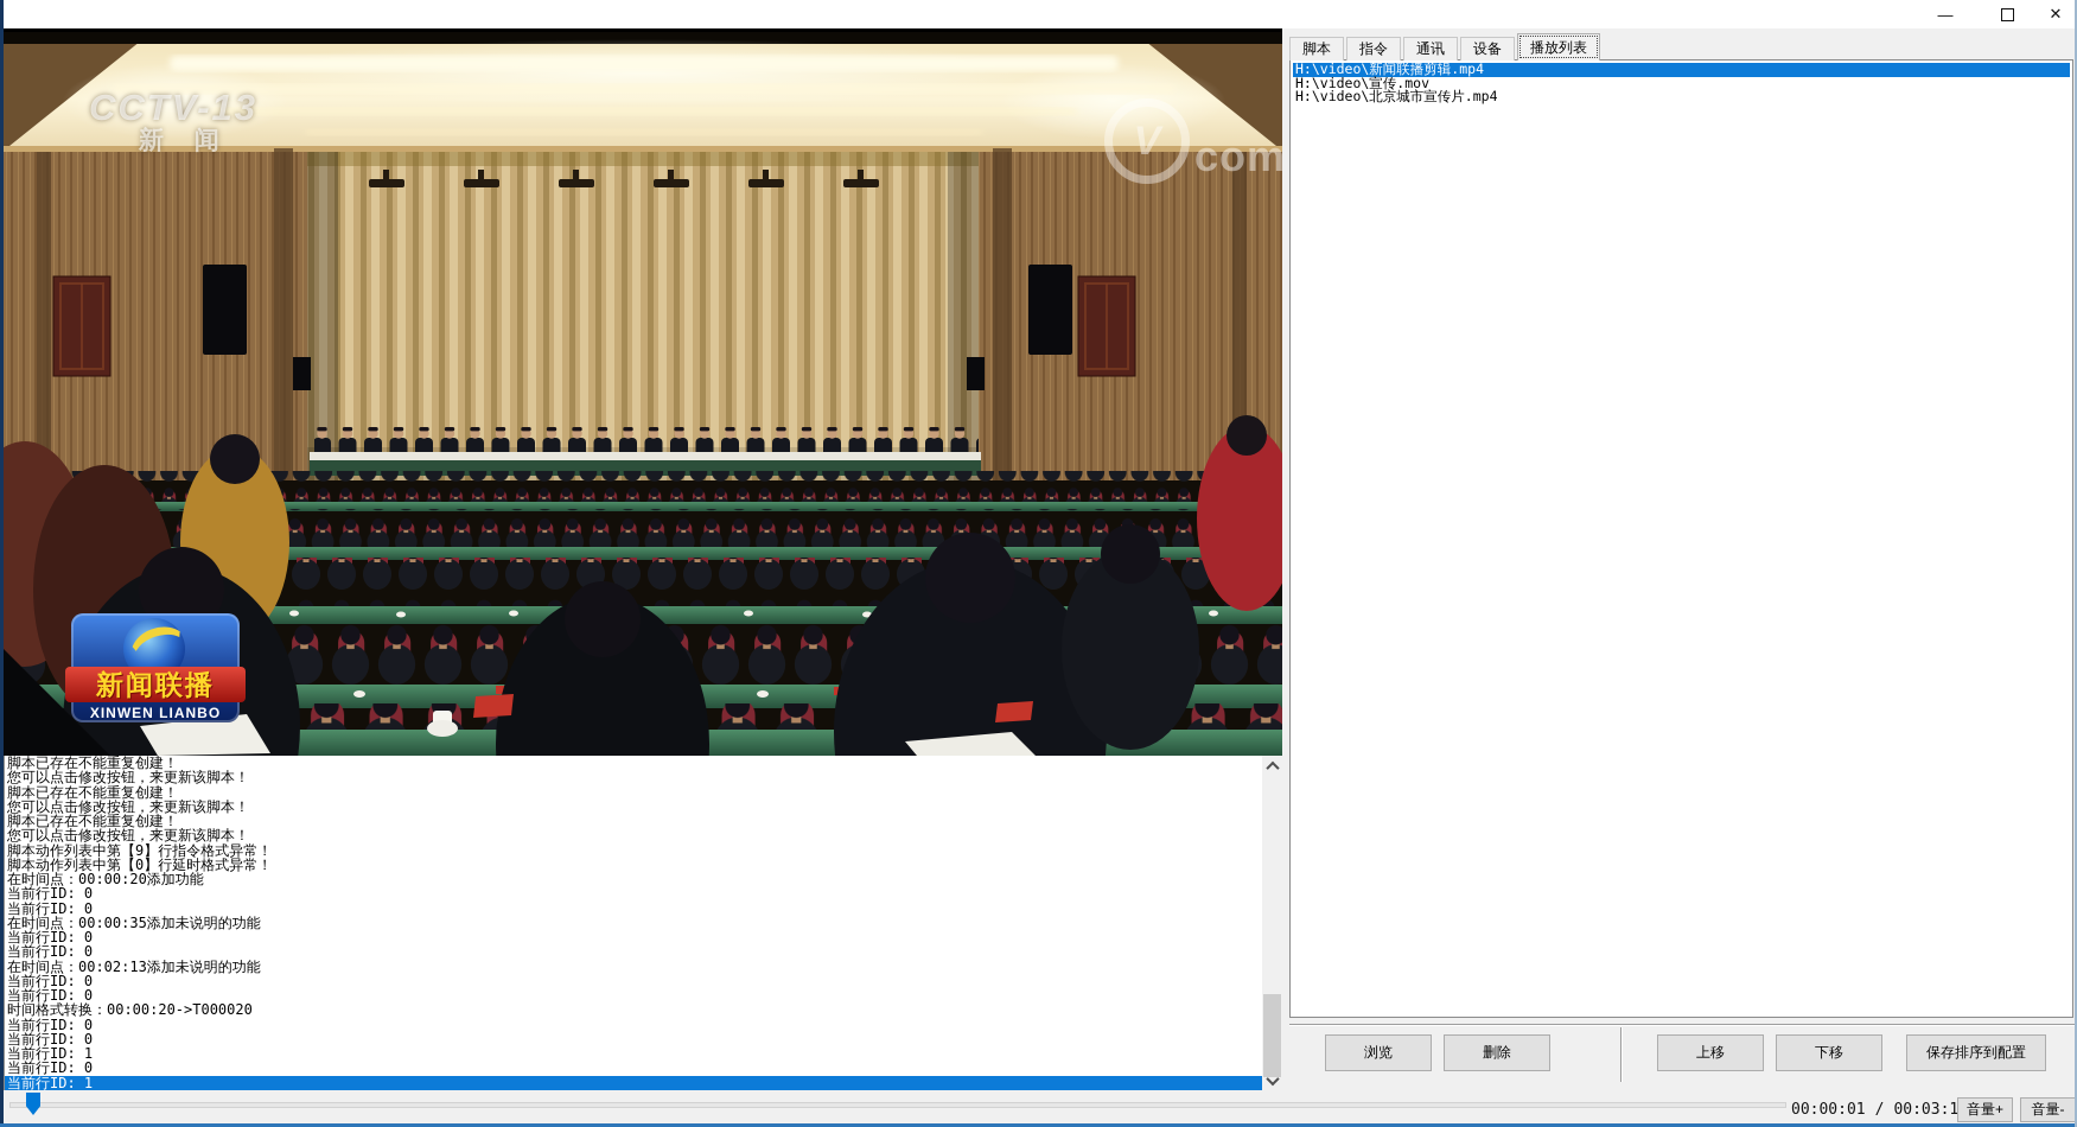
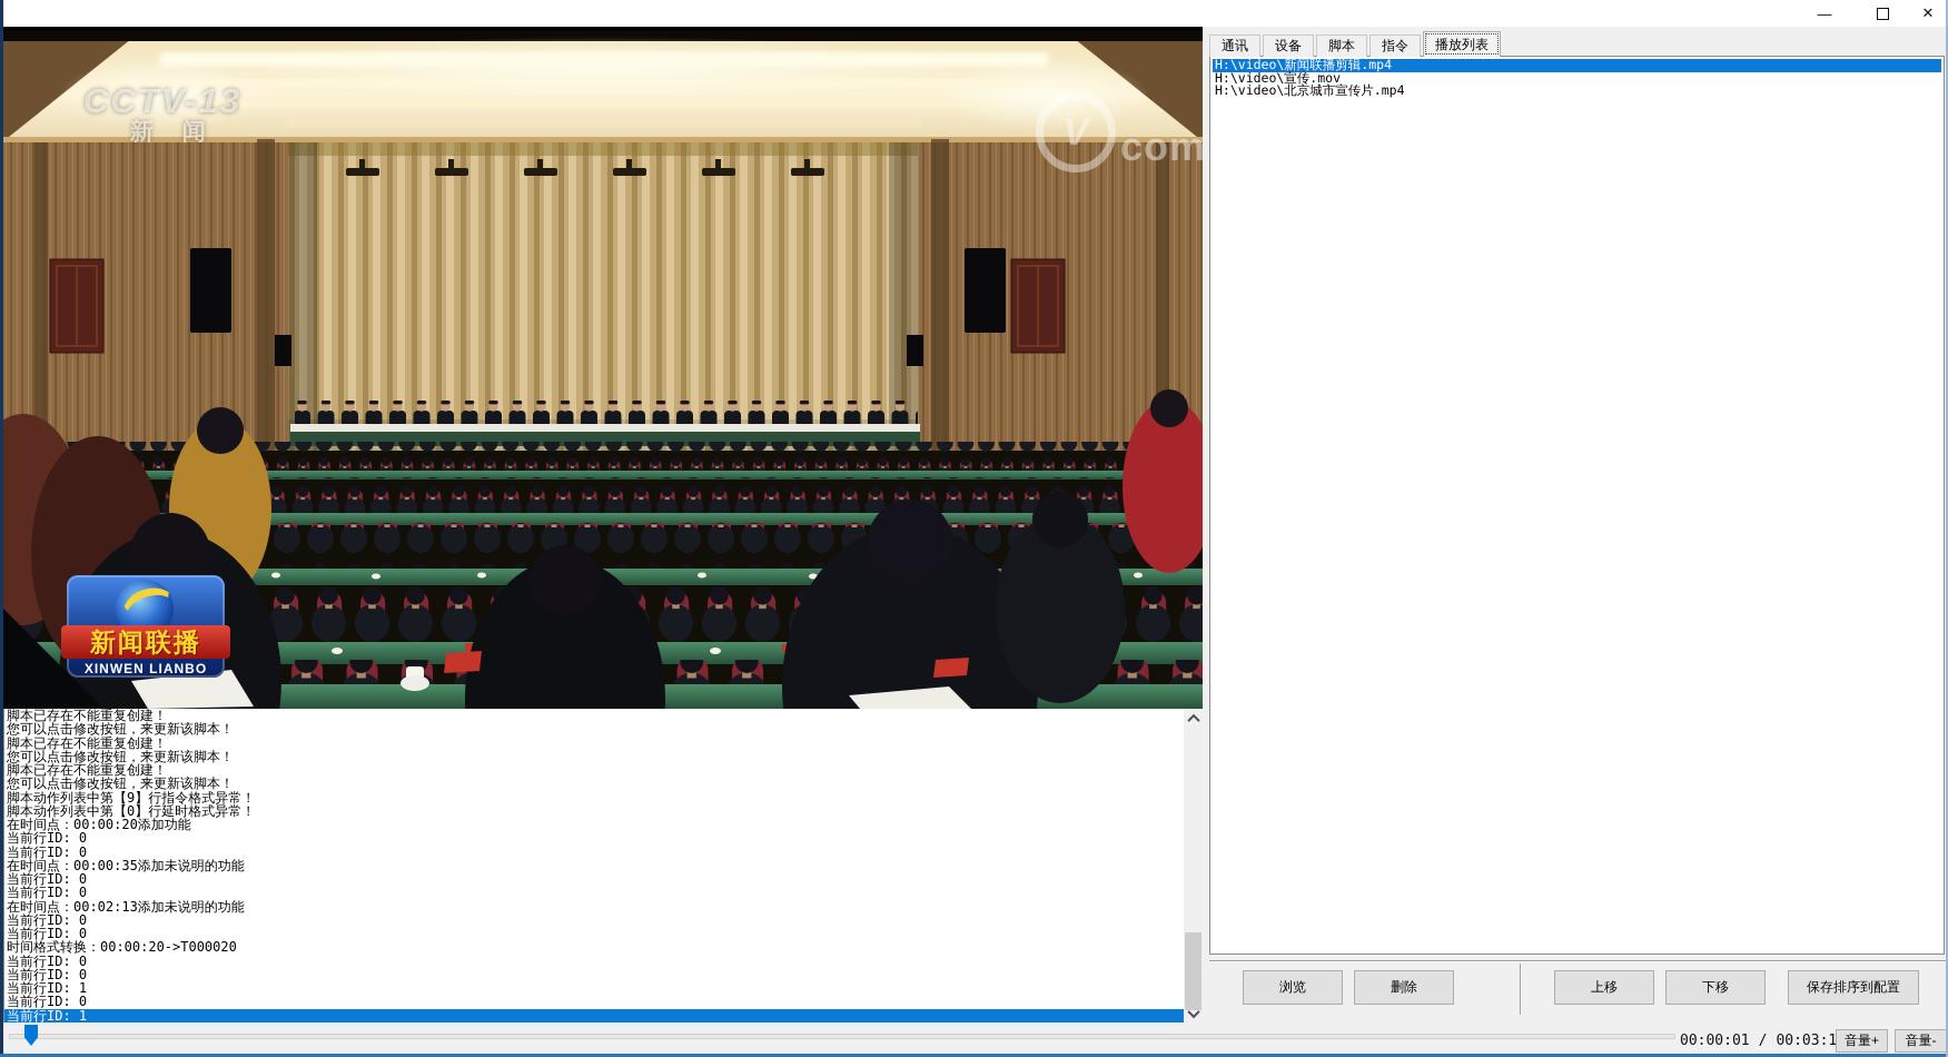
  —
  ✕
  CCTV-13
  新 闻
  V
  com
  新闻联播
  XINWEN LIANBO
  脚本已存在不能重复创建！
  您可以点击修改按钮，来更新该脚本！
  脚本已存在不能重复创建！
  您可以点击修改按钮，来更新该脚本！
  脚本已存在不能重复创建！
  您可以点击修改按钮，来更新该脚本！
  脚本动作列表中第【9】行指令格式异常！
  脚本动作列表中第【0】行延时格式异常！
  在时间点：00:00:20添加功能
  当前行ID: 0
  当前行ID: 0
  在时间点：00:00:35添加未说明的功能
  当前行ID: 0
  当前行ID: 0
  在时间点：00:02:13添加未说明的功能
  当前行ID: 0
  当前行ID: 0
  时间格式转换：00:00:20->T000020
  当前行ID: 0
  当前行ID: 0
  当前行ID: 1
  当前行ID: 0
  当前行ID: 1
- 脚本
+ 通讯
- 指令
+ 设备
- 通讯
+ 脚本
- 设备
+ 指令
  播放列表
  H:\video\新闻联播剪辑.mp4
  H:\video\宣传.mov
  H:\video\北京城市宣传片.mp4
  浏览
  删除
  上移
  下移
  保存排序到配置
  00:00:01 / 00:03:1
  音量+
  音量-
